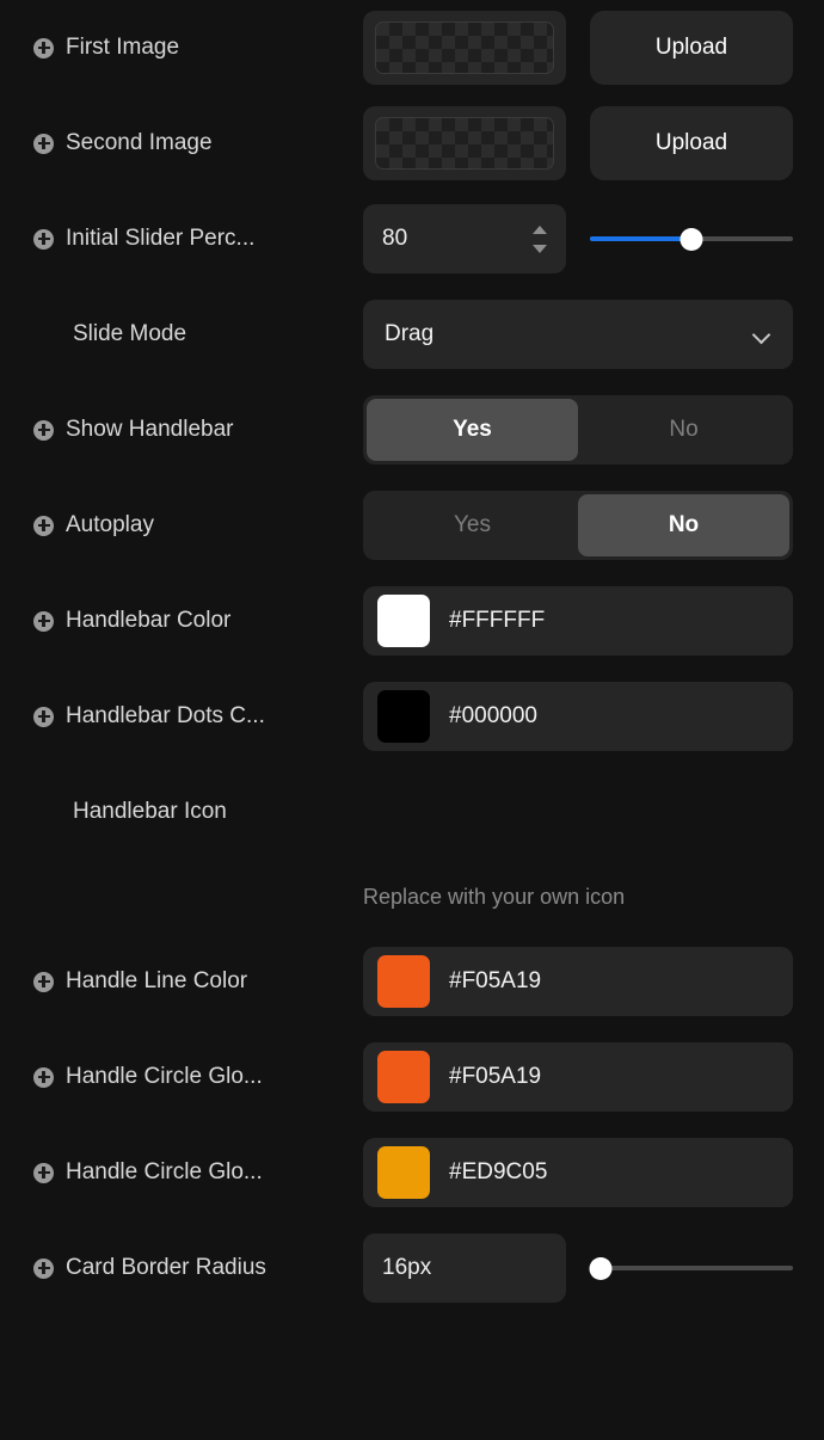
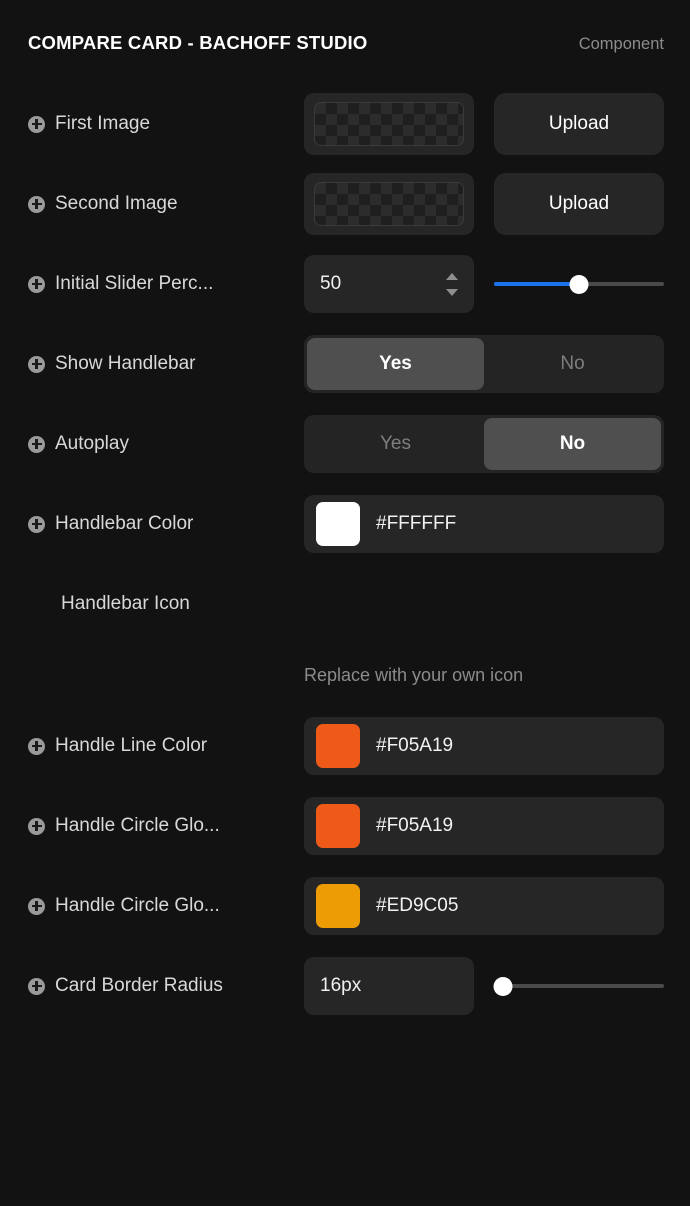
+ COMPARE CARD - BACHOFF STUDIO
+ Component
  First Image
  Upload
  Second Image
  Upload
  Initial Slider Perc...
- 80
+ 50
- Slide Mode
- Drag
  Show Handlebar
  Yes
  No
  Autoplay
  Yes
  No
  Handlebar Color
  #FFFFFF
- Handlebar Dots C...
- #000000
  Handlebar Icon
  Replace with your own icon
  Handle Line Color
  #F05A19
  Handle Circle Glo...
  #F05A19
  Handle Circle Glo...
  #ED9C05
  Card Border Radius
  16px
